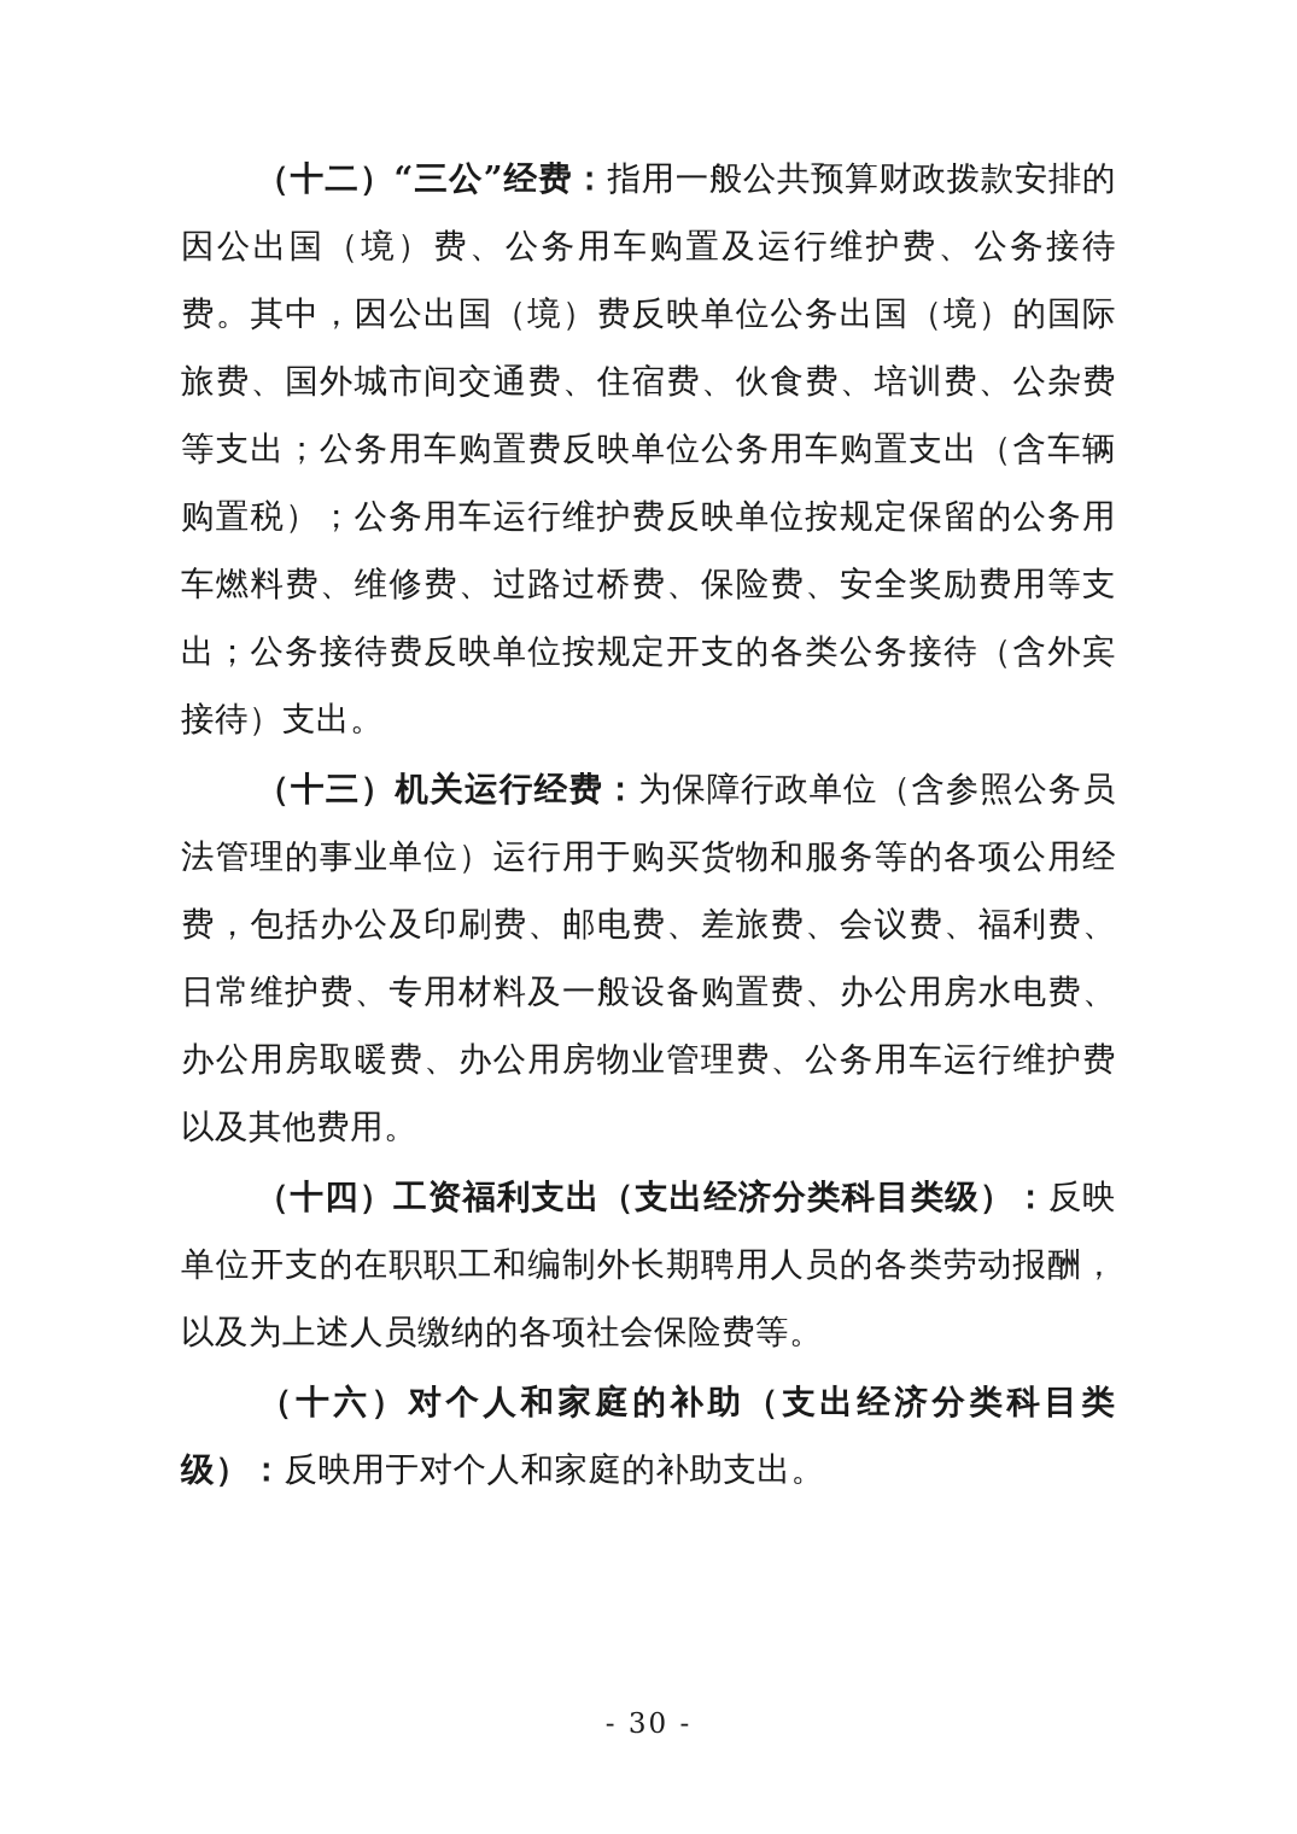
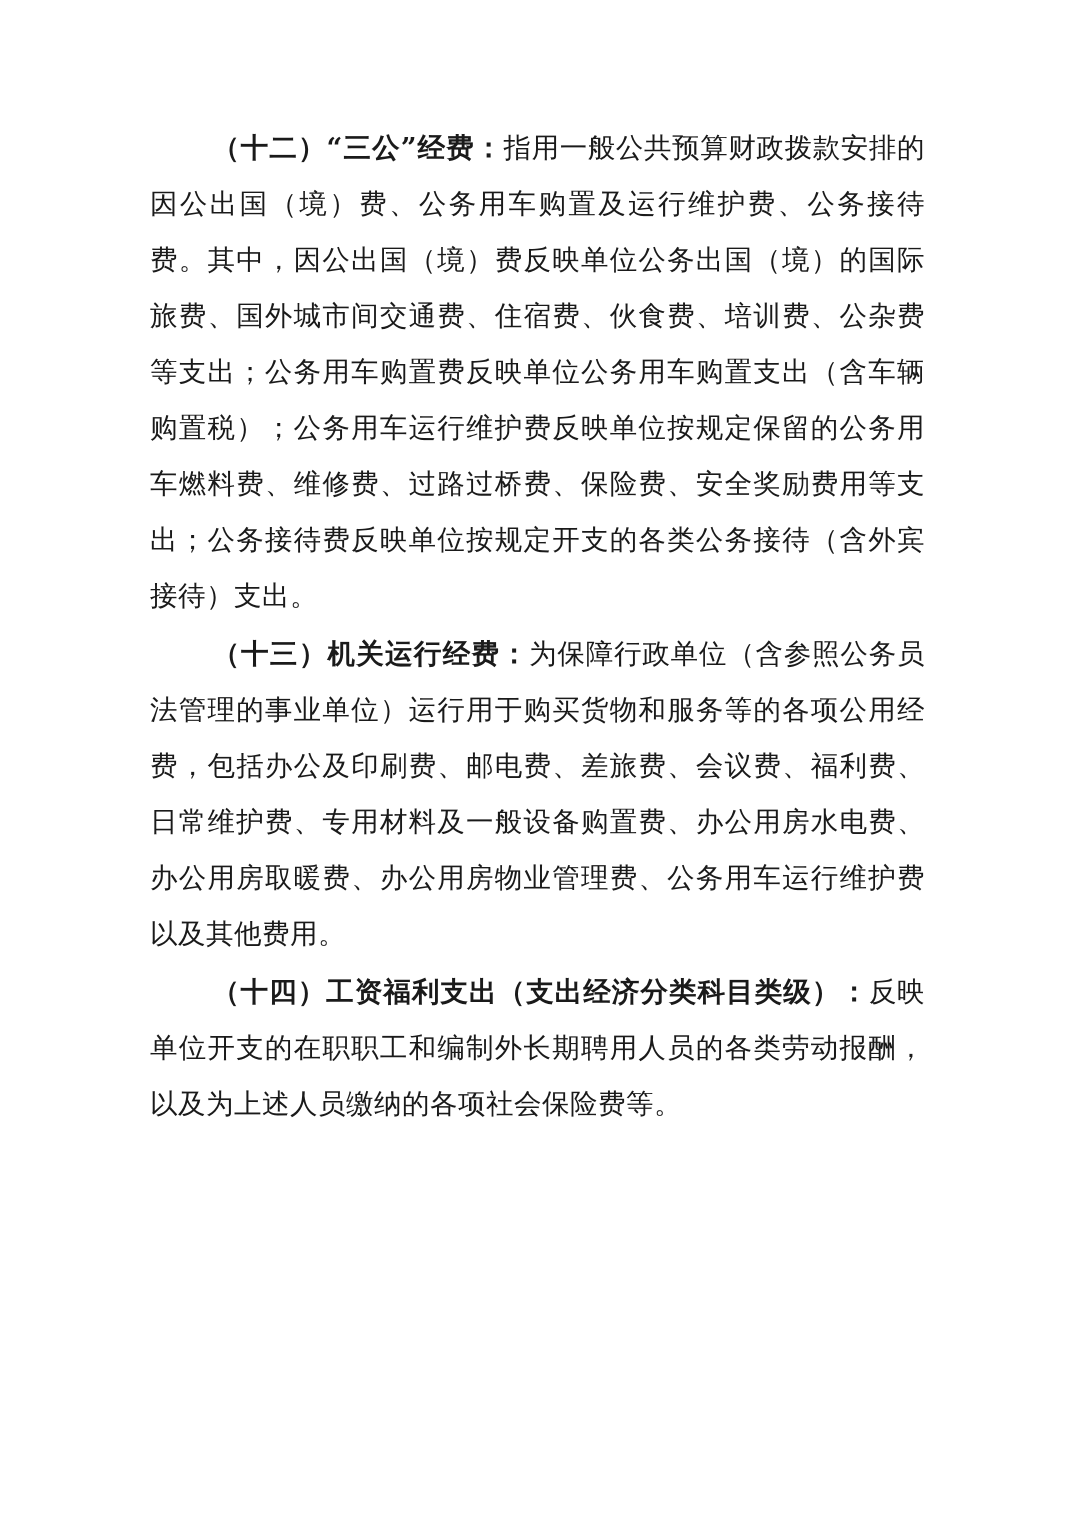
  （十二）“三公”经费：指用一般公共预算财政拨款安排的因公出国（境）费、公务用车购置及运行维护费、公务接待费。其中，因公出国（境）费反映单位公务出国（境）的国际旅费、国外城市间交通费、住宿费、伙食费、培训费、公杂费等支出；公务用车购置费反映单位公务用车购置支出（含车辆购置税）；公务用车运行维护费反映单位按规定保留的公务用车燃料费、维修费、过路过桥费、保险费、安全奖励费用等支出；公务接待费反映单位按规定开支的各类公务接待（含外宾接待）支出。
  （十三）机关运行经费：为保障行政单位（含参照公务员法管理的事业单位）运行用于购买货物和服务等的各项公用经费，包括办公及印刷费、邮电费、差旅费、会议费、福利费、日常维护费、专用材料及一般设备购置费、办公用房水电费、办公用房取暖费、办公用房物业管理费、公务用车运行维护费以及其他费用。
  （十四）工资福利支出（支出经济分类科目类级）：反映单位开支的在职职工和编制外长期聘用人员的各类劳动报酬，以及为上述人员缴纳的各项社会保险费等。
- （十六）对个人和家庭的补助（支出经济分类科目类级）：反映用于对个人和家庭的补助支出。
- - 30 -
